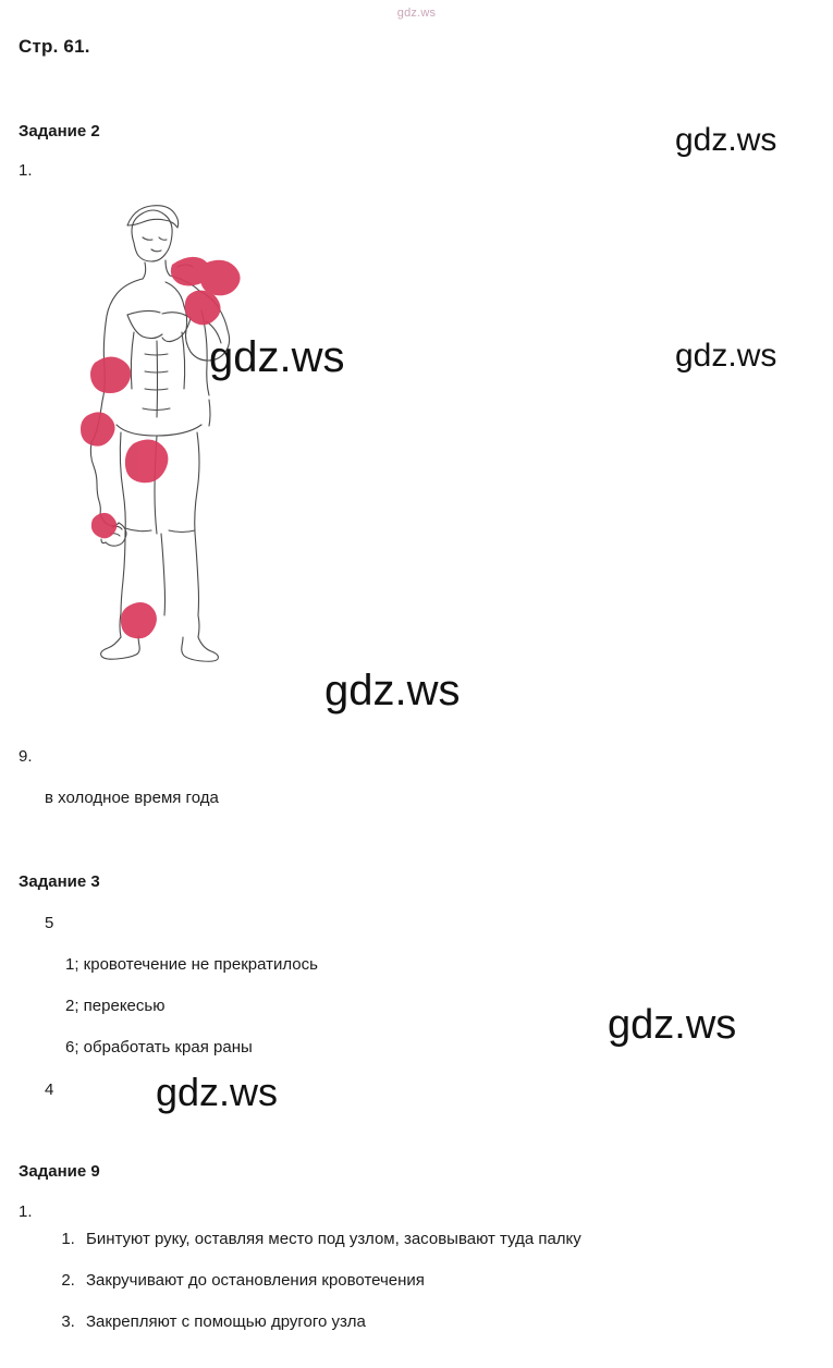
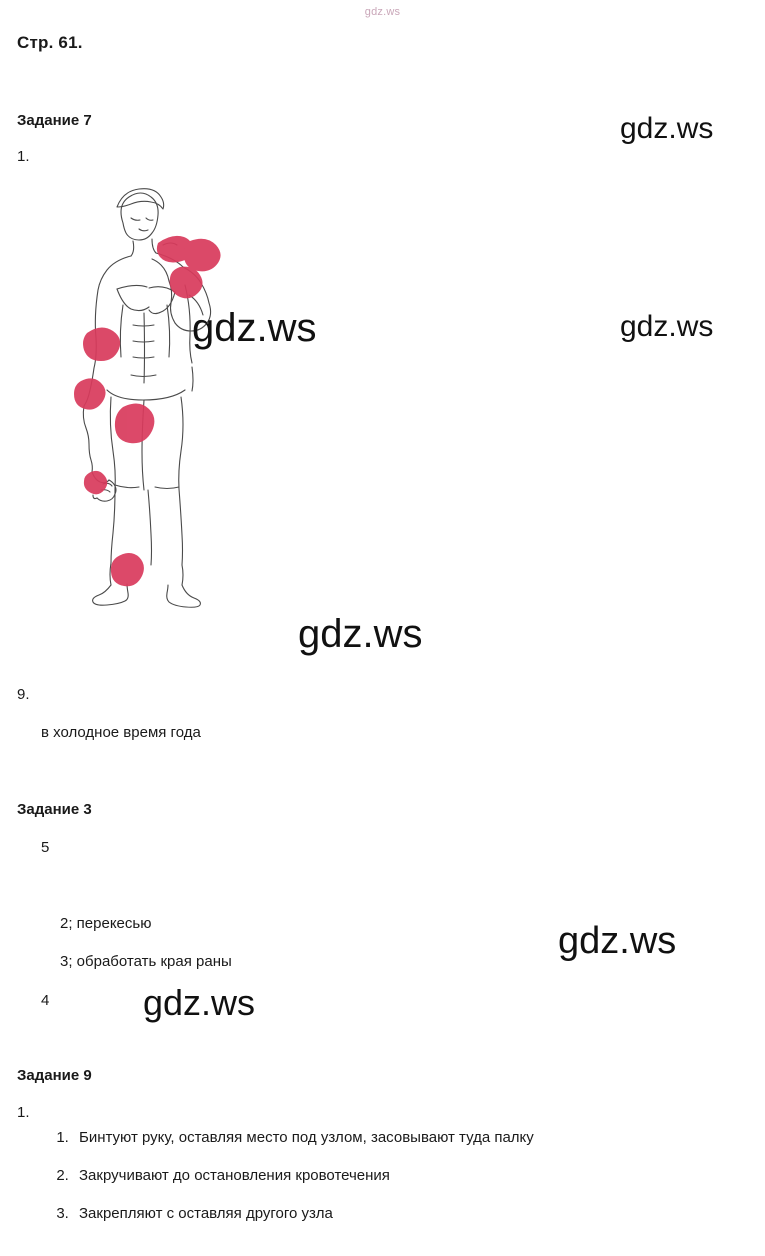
  gdz.ws
  Стр. 61.
- Задание 2
+ Задание 7
  1.
  9.
  в холодное время года
  Задание 3
  5
- 1; кровотечение не прекратилось
  2; перекесью
- 6; обработать края раны
+ 3; обработать края раны
  4
  Задание 9
  1.
  Бинтуют руку, оставляя место под узлом, засовывают туда палку
  Закручивают до остановления кровотечения
- Закрепляют с помощью другого узла
+ Закрепляют с оставляя другого узла
  gdz.ws
  gdz.ws
  gdz.ws
  gdz.ws
  gdz.ws
  gdz.ws
